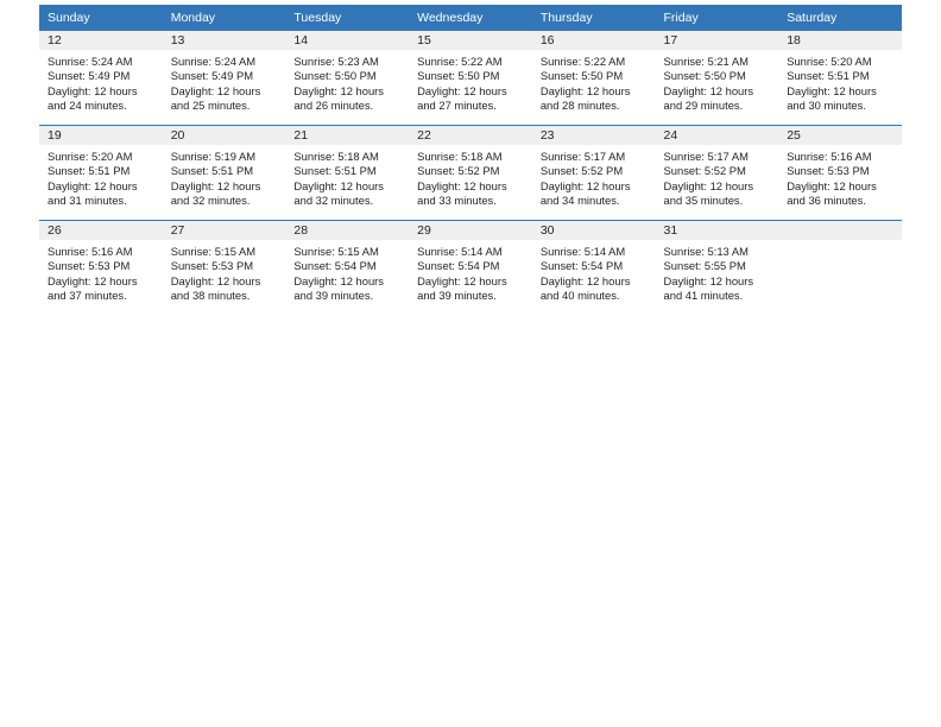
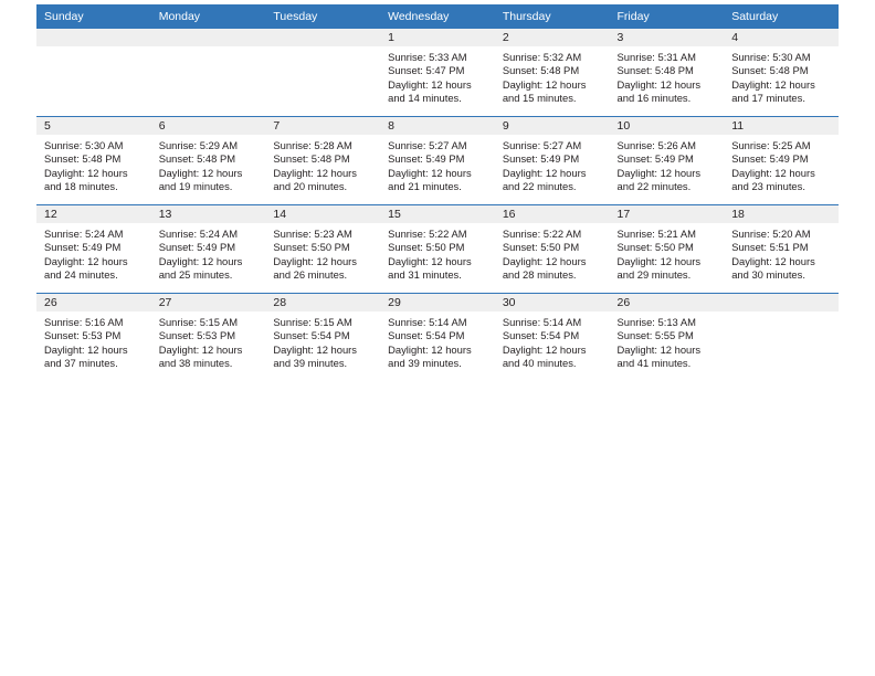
  Sunday	Monday	Tuesday	Wednesday	Thursday	Friday	Saturday
+ 			1Sunrise: 5:33 AMSunset: 5:47 PMDaylight: 12 hoursand 14 minutes.	2Sunrise: 5:32 AMSunset: 5:48 PMDaylight: 12 hoursand 15 minutes.	3Sunrise: 5:31 AMSunset: 5:48 PMDaylight: 12 hoursand 16 minutes.	4Sunrise: 5:30 AMSunset: 5:48 PMDaylight: 12 hoursand 17 minutes.
+ 5Sunrise: 5:30 AMSunset: 5:48 PMDaylight: 12 hoursand 18 minutes.	6Sunrise: 5:29 AMSunset: 5:48 PMDaylight: 12 hoursand 19 minutes.	7Sunrise: 5:28 AMSunset: 5:48 PMDaylight: 12 hoursand 20 minutes.	8Sunrise: 5:27 AMSunset: 5:49 PMDaylight: 12 hoursand 21 minutes.	9Sunrise: 5:27 AMSunset: 5:49 PMDaylight: 12 hoursand 22 minutes.	10Sunrise: 5:26 AMSunset: 5:49 PMDaylight: 12 hoursand 22 minutes.	11Sunrise: 5:25 AMSunset: 5:49 PMDaylight: 12 hoursand 23 minutes.
- 12Sunrise: 5:24 AMSunset: 5:49 PMDaylight: 12 hoursand 24 minutes.	13Sunrise: 5:24 AMSunset: 5:49 PMDaylight: 12 hoursand 25 minutes.	14Sunrise: 5:23 AMSunset: 5:50 PMDaylight: 12 hoursand 26 minutes.	15Sunrise: 5:22 AMSunset: 5:50 PMDaylight: 12 hoursand 27 minutes.	16Sunrise: 5:22 AMSunset: 5:50 PMDaylight: 12 hoursand 28 minutes.	17Sunrise: 5:21 AMSunset: 5:50 PMDaylight: 12 hoursand 29 minutes.	18Sunrise: 5:20 AMSunset: 5:51 PMDaylight: 12 hoursand 30 minutes.
+ 12Sunrise: 5:24 AMSunset: 5:49 PMDaylight: 12 hoursand 24 minutes.	13Sunrise: 5:24 AMSunset: 5:49 PMDaylight: 12 hoursand 25 minutes.	14Sunrise: 5:23 AMSunset: 5:50 PMDaylight: 12 hoursand 26 minutes.	15Sunrise: 5:22 AMSunset: 5:50 PMDaylight: 12 hoursand 31 minutes.	16Sunrise: 5:22 AMSunset: 5:50 PMDaylight: 12 hoursand 28 minutes.	17Sunrise: 5:21 AMSunset: 5:50 PMDaylight: 12 hoursand 29 minutes.	18Sunrise: 5:20 AMSunset: 5:51 PMDaylight: 12 hoursand 30 minutes.
- 19Sunrise: 5:20 AMSunset: 5:51 PMDaylight: 12 hoursand 31 minutes.	20Sunrise: 5:19 AMSunset: 5:51 PMDaylight: 12 hoursand 32 minutes.	21Sunrise: 5:18 AMSunset: 5:51 PMDaylight: 12 hoursand 32 minutes.	22Sunrise: 5:18 AMSunset: 5:52 PMDaylight: 12 hoursand 33 minutes.	23Sunrise: 5:17 AMSunset: 5:52 PMDaylight: 12 hoursand 34 minutes.	24Sunrise: 5:17 AMSunset: 5:52 PMDaylight: 12 hoursand 35 minutes.	25Sunrise: 5:16 AMSunset: 5:53 PMDaylight: 12 hoursand 36 minutes.
- 26Sunrise: 5:16 AMSunset: 5:53 PMDaylight: 12 hoursand 37 minutes.	27Sunrise: 5:15 AMSunset: 5:53 PMDaylight: 12 hoursand 38 minutes.	28Sunrise: 5:15 AMSunset: 5:54 PMDaylight: 12 hoursand 39 minutes.	29Sunrise: 5:14 AMSunset: 5:54 PMDaylight: 12 hoursand 39 minutes.	30Sunrise: 5:14 AMSunset: 5:54 PMDaylight: 12 hoursand 40 minutes.	31Sunrise: 5:13 AMSunset: 5:55 PMDaylight: 12 hoursand 41 minutes.
+ 26Sunrise: 5:16 AMSunset: 5:53 PMDaylight: 12 hoursand 37 minutes.	27Sunrise: 5:15 AMSunset: 5:53 PMDaylight: 12 hoursand 38 minutes.	28Sunrise: 5:15 AMSunset: 5:54 PMDaylight: 12 hoursand 39 minutes.	29Sunrise: 5:14 AMSunset: 5:54 PMDaylight: 12 hoursand 39 minutes.	30Sunrise: 5:14 AMSunset: 5:54 PMDaylight: 12 hoursand 40 minutes.	26Sunrise: 5:13 AMSunset: 5:55 PMDaylight: 12 hoursand 41 minutes.
